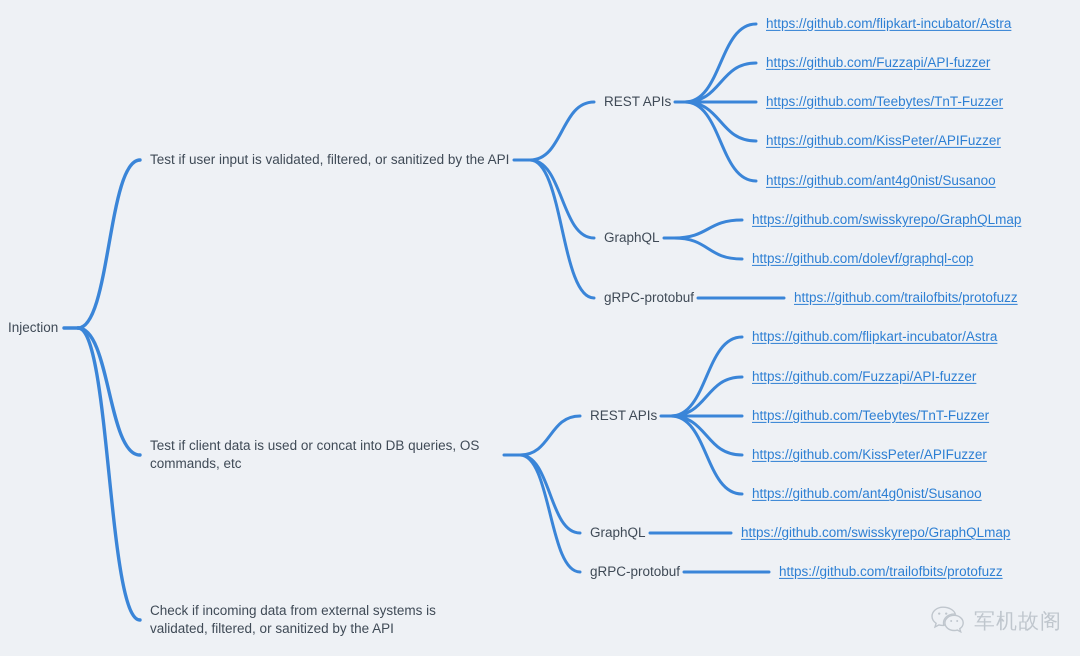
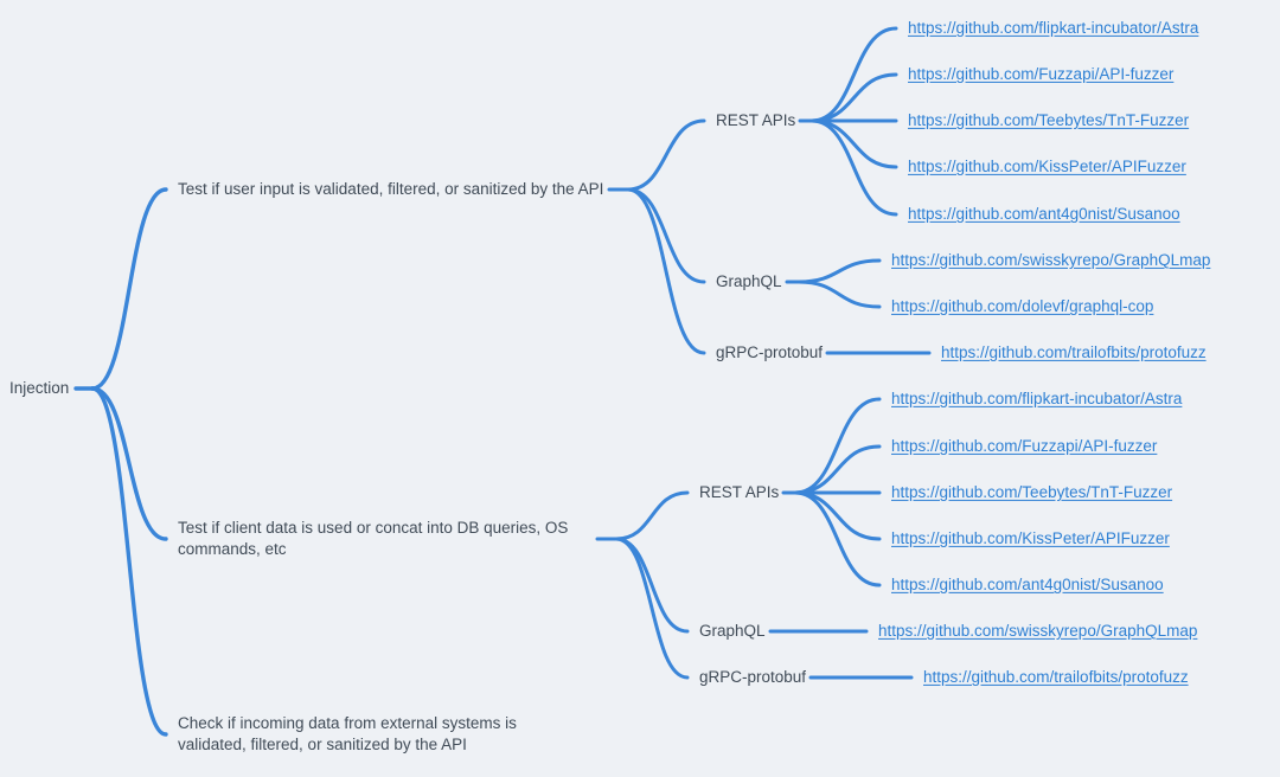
  Injection
  Test if user input is validated, filtered, or sanitized by the API
  REST APIs
  https://github.com/flipkart-incubator/Astra
  https://github.com/Fuzzapi/API-fuzzer
  https://github.com/Teebytes/TnT-Fuzzer
  https://github.com/KissPeter/APIFuzzer
  https://github.com/ant4g0nist/Susanoo
  GraphQL
  https://github.com/swisskyrepo/GraphQLmap
  https://github.com/dolevf/graphql-cop
  gRPC-protobuf
  https://github.com/trailofbits/protofuzz
  Test if client data is used or concat into DB queries, OS commands, etc
  REST APIs
  https://github.com/flipkart-incubator/Astra
  https://github.com/Fuzzapi/API-fuzzer
  https://github.com/Teebytes/TnT-Fuzzer
  https://github.com/KissPeter/APIFuzzer
  https://github.com/ant4g0nist/Susanoo
  GraphQL
  https://github.com/swisskyrepo/GraphQLmap
  gRPC-protobuf
  https://github.com/trailofbits/protofuzz
  Check if incoming data from external systems is validated, filtered, or sanitized by the API
- 军机故阁
